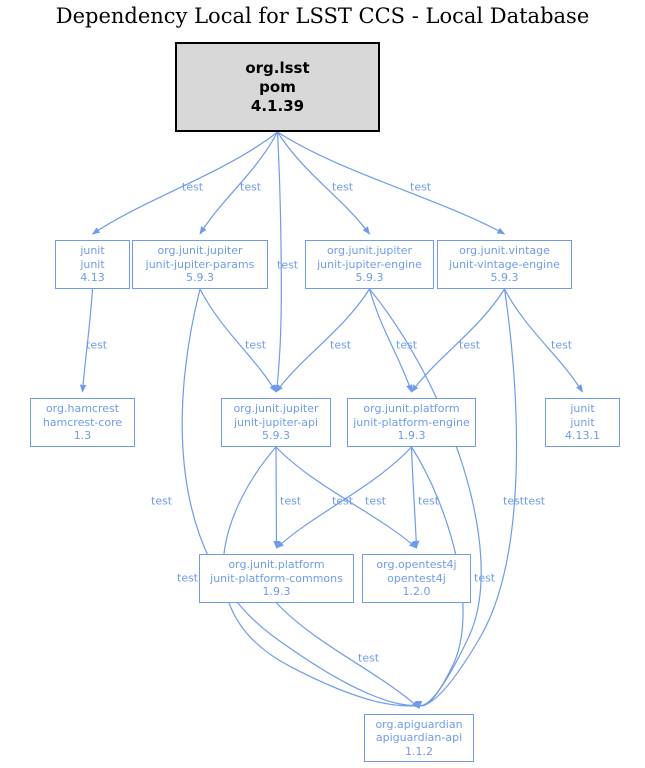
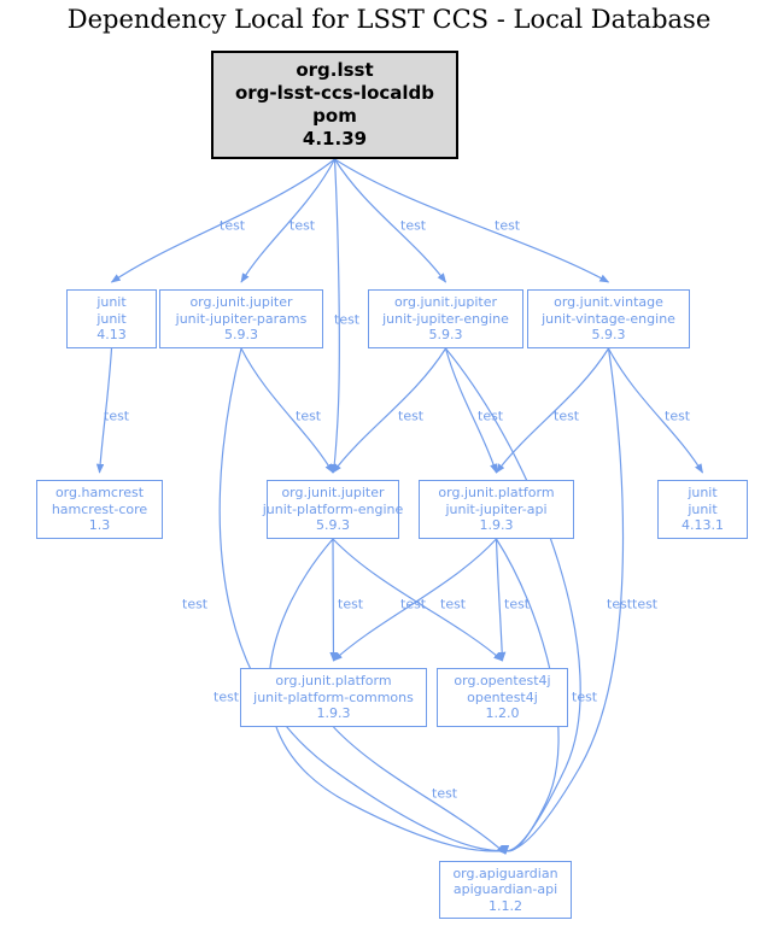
  Dependency Local for LSST CCS - Local Database
  org.lsst
+ org-lsst-ccs-localdb
  pom
  4.1.39
  junit
  junit
  4.13
  org.junit.jupiter
  junit-jupiter-params
  5.9.3
  org.junit.jupiter
  junit-jupiter-engine
  5.9.3
  org.junit.vintage
  junit-vintage-engine
  5.9.3
  org.hamcrest
  hamcrest-core
  1.3
  org.junit.jupiter
- junit-jupiter-api
+ junit-platform-engine
  5.9.3
  org.junit.platform
- junit-platform-engine
+ junit-jupiter-api
  1.9.3
  junit
  junit
  4.13.1
  org.junit.platform
  junit-platform-commons
  1.9.3
  org.opentest4j
  opentest4j
  1.2.0
  org.apiguardian
  apiguardian-api
  1.1.2
  test
  test
  test
  test
  test
  test
  test
  test
  test
  test
  test
  test
  test
  test
  test
  test
  test
  test
  test
  test
  test
